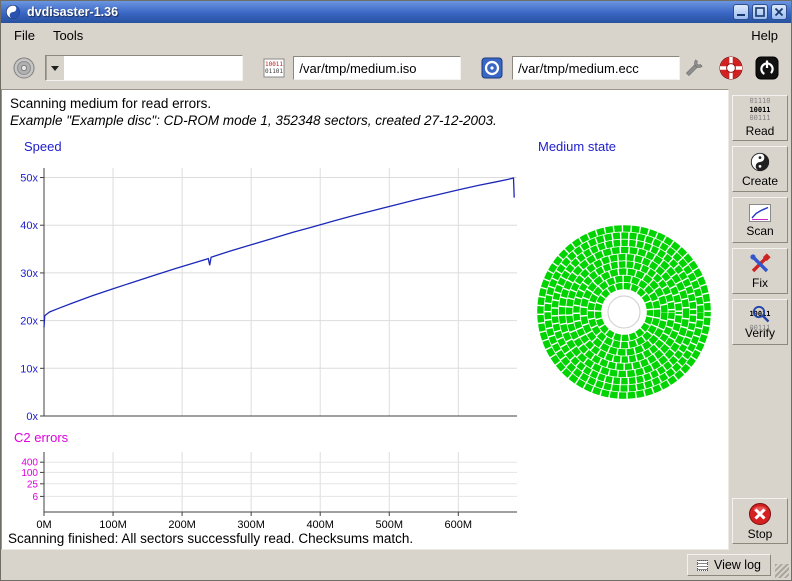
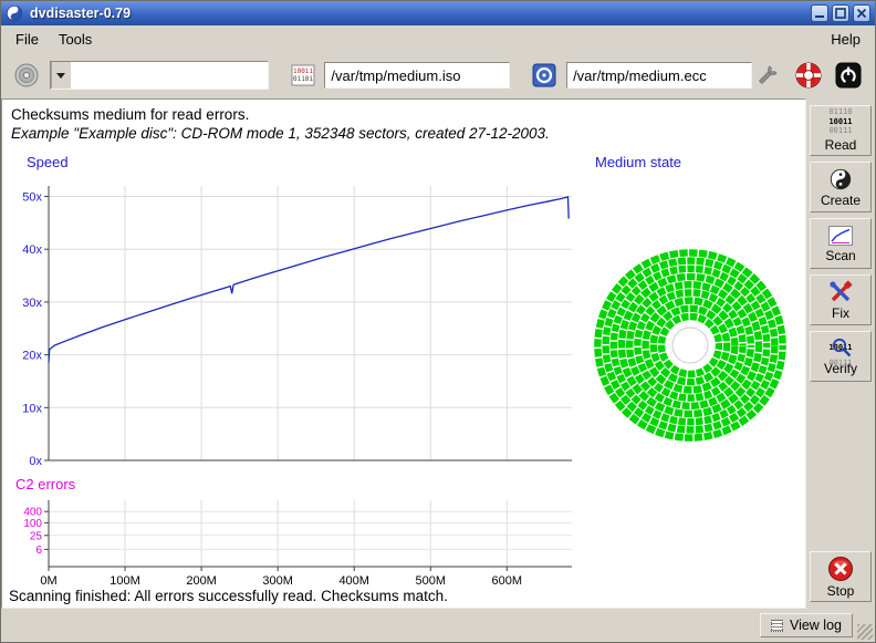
- dvdisaster-1.36
+ dvdisaster-0.79
  File
  Tools
  Help
  /var/tmp/medium.iso
  /var/tmp/medium.ecc
- Scanning medium for read errors.
+ Checksums medium for read errors.
  Example "Example disc": CD-ROM mode 1, 352348 sectors, created 27-12-2003.
  Speed
  0x
  10x
  20x
  30x
  40x
  50x
  C2 errors
  0M
  100M
  200M
  300M
  400M
  500M
  600M
  400
  100
  25
  6
  Medium state
- Scanning finished: All sectors successfully read. Checksums match.
+ Scanning finished: All errors successfully read. Checksums match.
  01110
  10011
  00111
  Read
  Create
  Scan
  Fix
  1001
  00111
  Verify
  Stop
  View log
